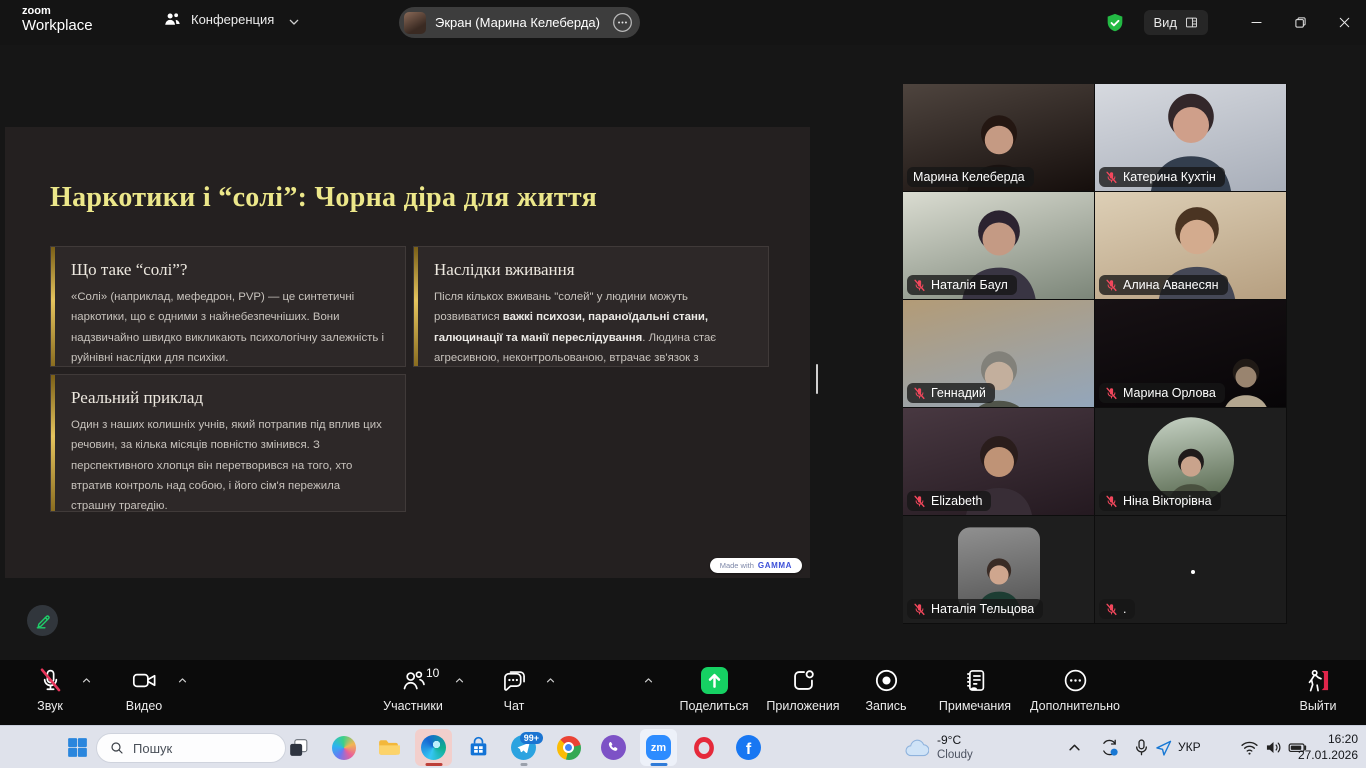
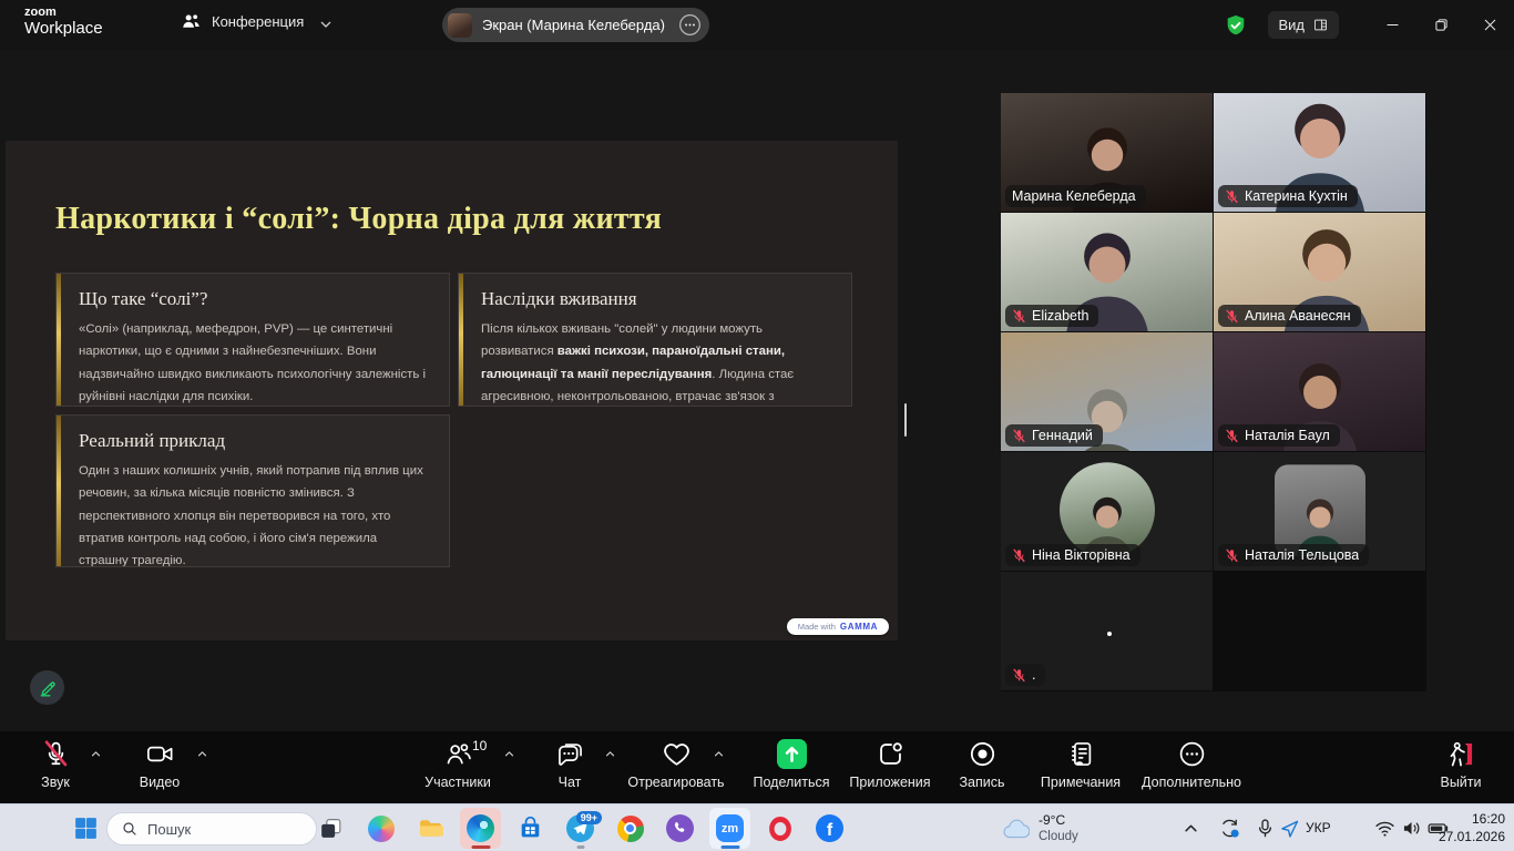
  zoom
  Workplace
  Конференция
  Экран (Марина Келеберда)
  Вид
  Наркотики і “солі”: Чорна діра для життя
  Що таке “солі”?
  «Солі» (наприклад, мефедрон, PVP) — це синтетичні наркотики, що є одними з найнебезпечніших. Вони надзвичайно швидко викликають психологічну залежність і руйнівні наслідки для психіки.
  Наслідки вживання
  Після кількох вживань "солей" у людини можуть розвиватися важкі психози, параноїдальні стани, галюцинації та манії переслідування. Людина стає агресивною, неконтрольованою, втрачає зв'язок з
  Реальний приклад
  Один з наших колишніх учнів, який потрапив під вплив цих речовин, за кілька місяців повністю змінився. З перспективного хлопця він перетворився на того, хто втратив контроль над собою, і його сім'я пережила страшну трагедію.
  Made with
  GAMMA
  Марина Келеберда
  Катерина Кухтін
- Наталія Баул
+ Elizabeth
  Алина Аванесян
  Геннадий
- Марина Орлова
- Elizabeth
+ Наталія Баул
  Ніна Вікторівна
  Наталія Тельцова
  .
  Звук
  Видео
  10
  Участники
  Чат
+ Отреагировать
  Поделиться
  Приложения
  Запись
  Примечания
  Дополнительно
  Выйти
  Пошук
  99+
  zm
  f
  -9°C
  Cloudy
  УКР
  16:20
  27.01.2026
